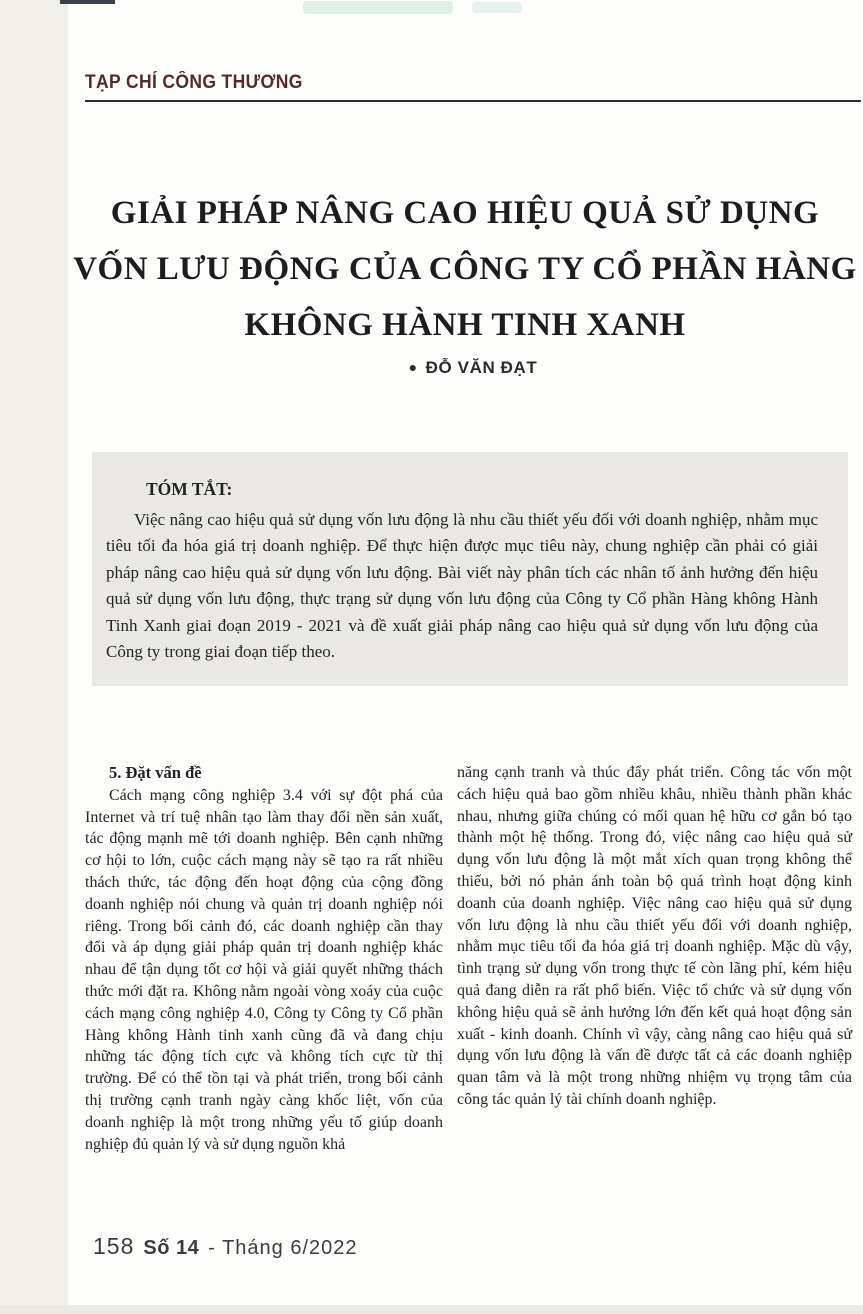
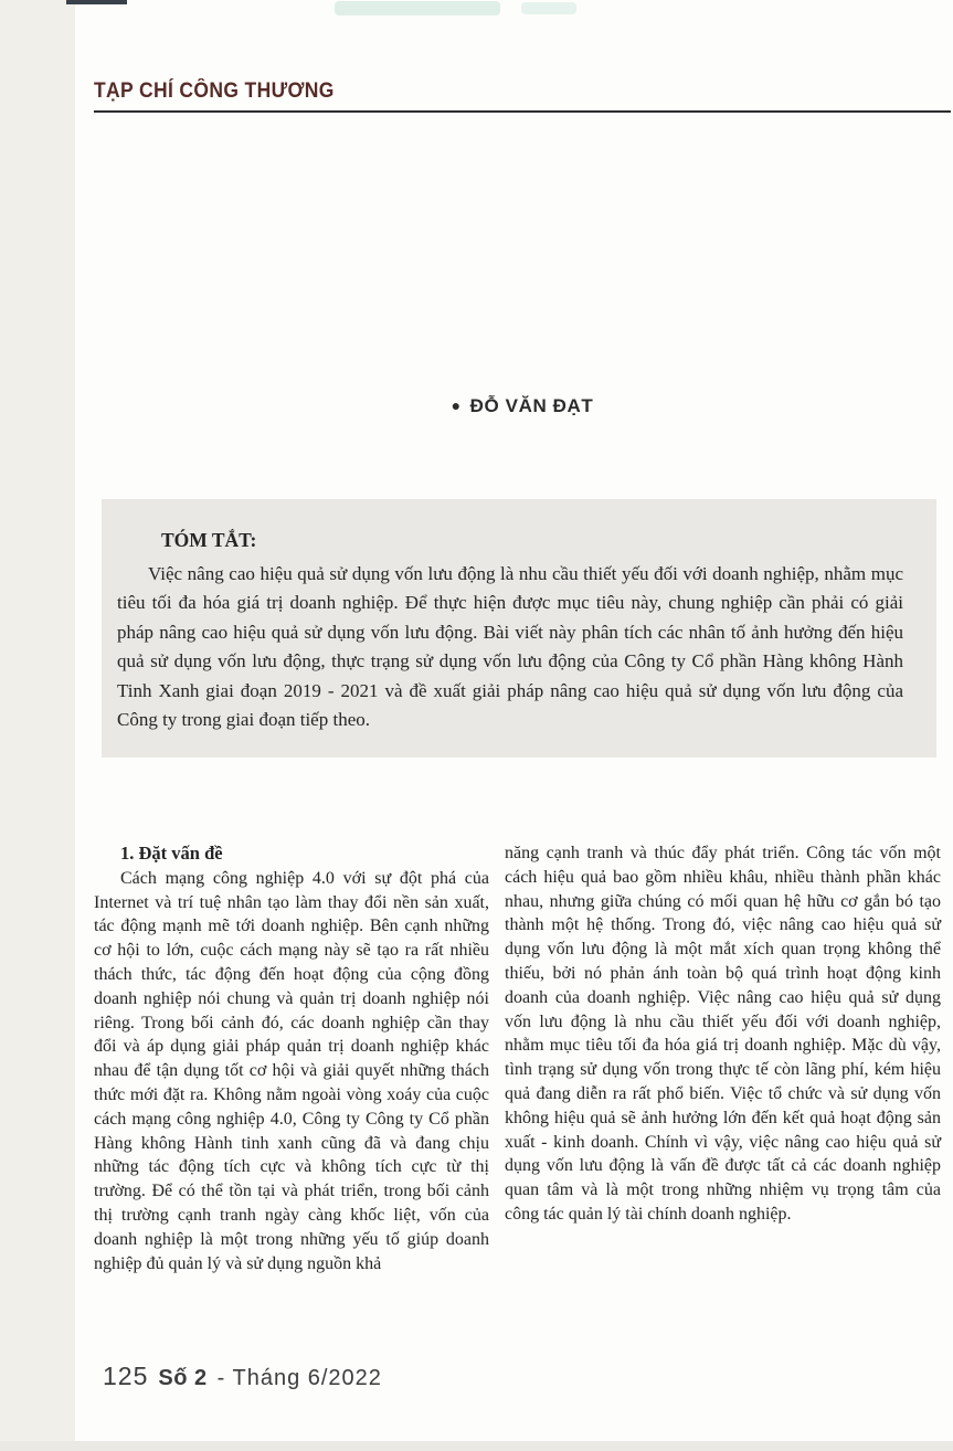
  TẠP CHÍ CÔNG THƯƠNG
- GIẢI PHÁP NÂNG CAO HIỆU QUẢ SỬ DỤNG VỐN LƯU ĐỘNG CỦA CÔNG TY CỔ PHẦN HÀNG KHÔNG HÀNH TINH XANH
  ● ĐỖ VĂN ĐẠT
  TÓM TẮT:
  Việc nâng cao hiệu quả sử dụng vốn lưu động là nhu cầu thiết yếu đối với doanh nghiệp, nhằm mục tiêu tối đa hóa giá trị doanh nghiệp. Để thực hiện được mục tiêu này, chung nghiệp cần phải có giải pháp nâng cao hiệu quả sử dụng vốn lưu động. Bài viết này phân tích các nhân tố ảnh hưởng đến hiệu quả sử dụng vốn lưu động, thực trạng sử dụng vốn lưu động của Công ty Cổ phần Hàng không Hành Tinh Xanh giai đoạn 2019 - 2021 và đề xuất giải pháp nâng cao hiệu quả sử dụng vốn lưu động của Công ty trong giai đoạn tiếp theo.
- 5. Đặt vấn đề
+ 1. Đặt vấn đề
- Cách mạng công nghiệp 3.4 với sự đột phá của Internet và trí tuệ nhân tạo làm thay đổi nền sản xuất, tác động mạnh mẽ tới doanh nghiệp. Bên cạnh những cơ hội to lớn, cuộc cách mạng này sẽ tạo ra rất nhiều thách thức, tác động đến hoạt động của cộng đồng doanh nghiệp nói chung và quản trị doanh nghiệp nói riêng. Trong bối cảnh đó, các doanh nghiệp cần thay đổi và áp dụng giải pháp quản trị doanh nghiệp khác nhau để tận dụng tốt cơ hội và giải quyết những thách thức mới đặt ra. Không nằm ngoài vòng xoáy của cuộc cách mạng công nghiệp 4.0, Công ty Công ty Cổ phần Hàng không Hành tinh xanh cũng đã và đang chịu những tác động tích cực và không tích cực từ thị trường. Để có thể tồn tại và phát triển, trong bối cảnh thị trường cạnh tranh ngày càng khốc liệt, vốn của doanh nghiệp là một trong những yếu tố giúp doanh nghiệp đủ quản lý và sử dụng nguồn khả
+ Cách mạng công nghiệp 4.0 với sự đột phá của Internet và trí tuệ nhân tạo làm thay đổi nền sản xuất, tác động mạnh mẽ tới doanh nghiệp. Bên cạnh những cơ hội to lớn, cuộc cách mạng này sẽ tạo ra rất nhiều thách thức, tác động đến hoạt động của cộng đồng doanh nghiệp nói chung và quản trị doanh nghiệp nói riêng. Trong bối cảnh đó, các doanh nghiệp cần thay đổi và áp dụng giải pháp quản trị doanh nghiệp khác nhau để tận dụng tốt cơ hội và giải quyết những thách thức mới đặt ra. Không nằm ngoài vòng xoáy của cuộc cách mạng công nghiệp 4.0, Công ty Công ty Cổ phần Hàng không Hành tinh xanh cũng đã và đang chịu những tác động tích cực và không tích cực từ thị trường. Để có thể tồn tại và phát triển, trong bối cảnh thị trường cạnh tranh ngày càng khốc liệt, vốn của doanh nghiệp là một trong những yếu tố giúp doanh nghiệp đủ quản lý và sử dụng nguồn khả
- năng cạnh tranh và thúc đẩy phát triển. Công tác vốn một cách hiệu quả bao gồm nhiều khâu, nhiều thành phần khác nhau, nhưng giữa chúng có mối quan hệ hữu cơ gắn bó tạo thành một hệ thống. Trong đó, việc nâng cao hiệu quả sử dụng vốn lưu động là một mắt xích quan trọng không thể thiếu, bởi nó phản ánh toàn bộ quá trình hoạt động kinh doanh của doanh nghiệp. Việc nâng cao hiệu quả sử dụng vốn lưu động là nhu cầu thiết yếu đối với doanh nghiệp, nhằm mục tiêu tối đa hóa giá trị doanh nghiệp. Mặc dù vậy, tình trạng sử dụng vốn trong thực tế còn lãng phí, kém hiệu quả đang diễn ra rất phổ biến. Việc tổ chức và sử dụng vốn không hiệu quả sẽ ảnh hưởng lớn đến kết quả hoạt động sản xuất - kinh doanh. Chính vì vậy, càng nâng cao hiệu quả sử dụng vốn lưu động là vấn đề được tất cả các doanh nghiệp quan tâm và là một trong những nhiệm vụ trọng tâm của công tác quản lý tài chính doanh nghiệp.
+ năng cạnh tranh và thúc đẩy phát triển. Công tác vốn một cách hiệu quả bao gồm nhiều khâu, nhiều thành phần khác nhau, nhưng giữa chúng có mối quan hệ hữu cơ gắn bó tạo thành một hệ thống. Trong đó, việc nâng cao hiệu quả sử dụng vốn lưu động là một mắt xích quan trọng không thể thiếu, bởi nó phản ánh toàn bộ quá trình hoạt động kinh doanh của doanh nghiệp. Việc nâng cao hiệu quả sử dụng vốn lưu động là nhu cầu thiết yếu đối với doanh nghiệp, nhằm mục tiêu tối đa hóa giá trị doanh nghiệp. Mặc dù vậy, tình trạng sử dụng vốn trong thực tế còn lãng phí, kém hiệu quả đang diễn ra rất phổ biến. Việc tổ chức và sử dụng vốn không hiệu quả sẽ ảnh hưởng lớn đến kết quả hoạt động sản xuất - kinh doanh. Chính vì vậy, việc nâng cao hiệu quả sử dụng vốn lưu động là vấn đề được tất cả các doanh nghiệp quan tâm và là một trong những nhiệm vụ trọng tâm của công tác quản lý tài chính doanh nghiệp.
- 158
+ 125
- Số 14
+ Số 2
  - Tháng 6/2022
